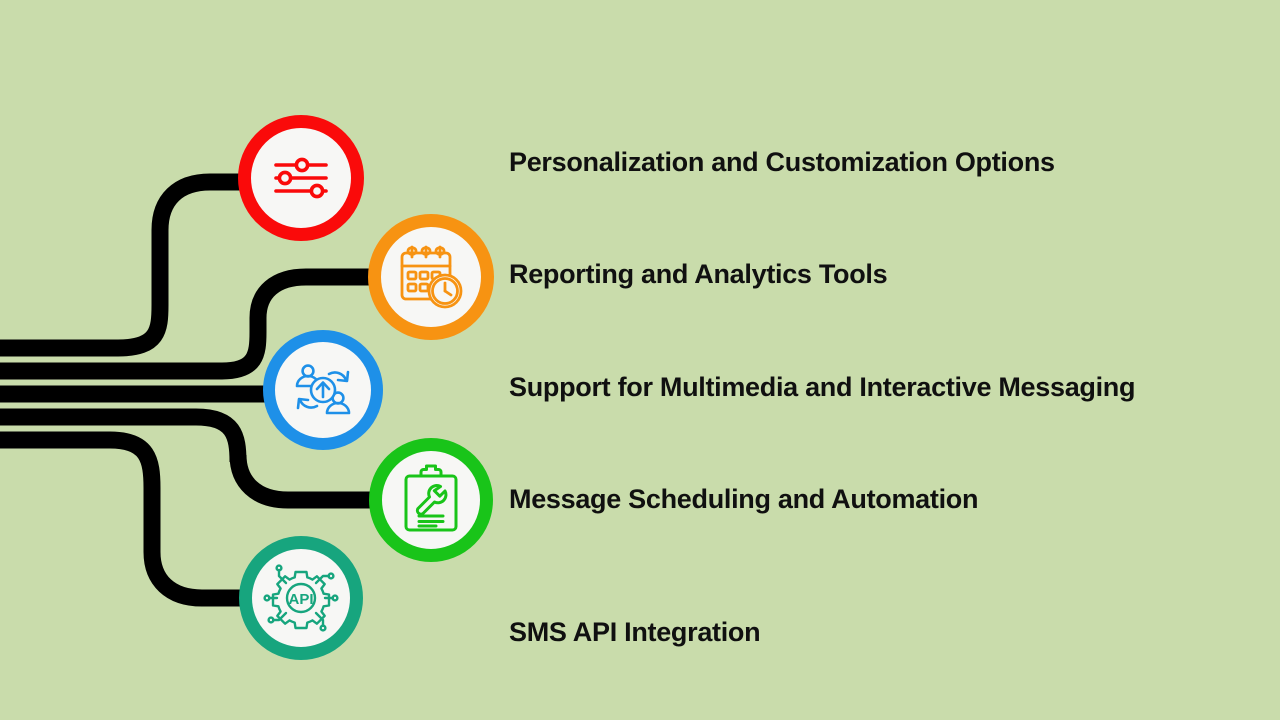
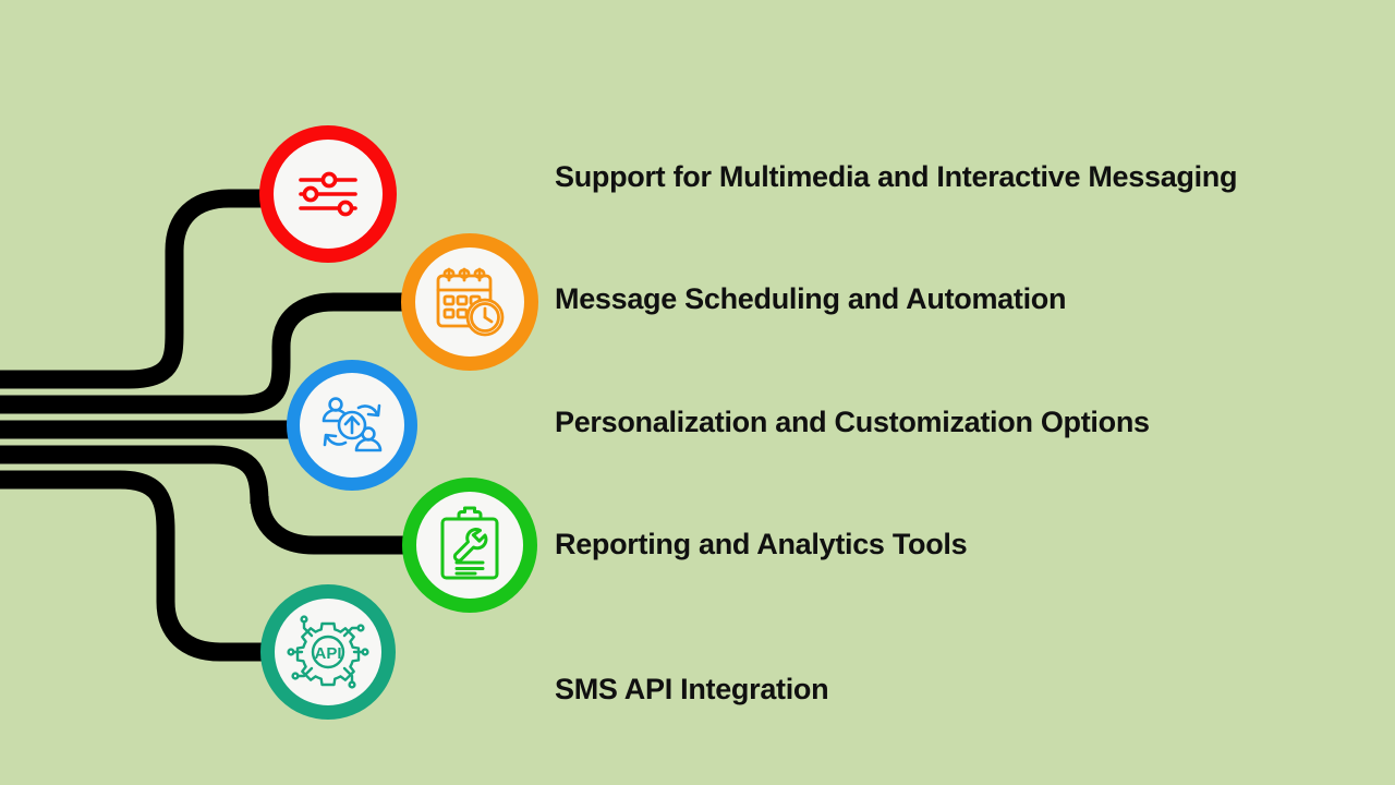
  API
- Personalization and Customization Options
+ Support for Multimedia and Interactive Messaging
- Reporting and Analytics Tools
+ Message Scheduling and Automation
- Support for Multimedia and Interactive Messaging
+ Personalization and Customization Options
- Message Scheduling and Automation
+ Reporting and Analytics Tools
  SMS API Integration
